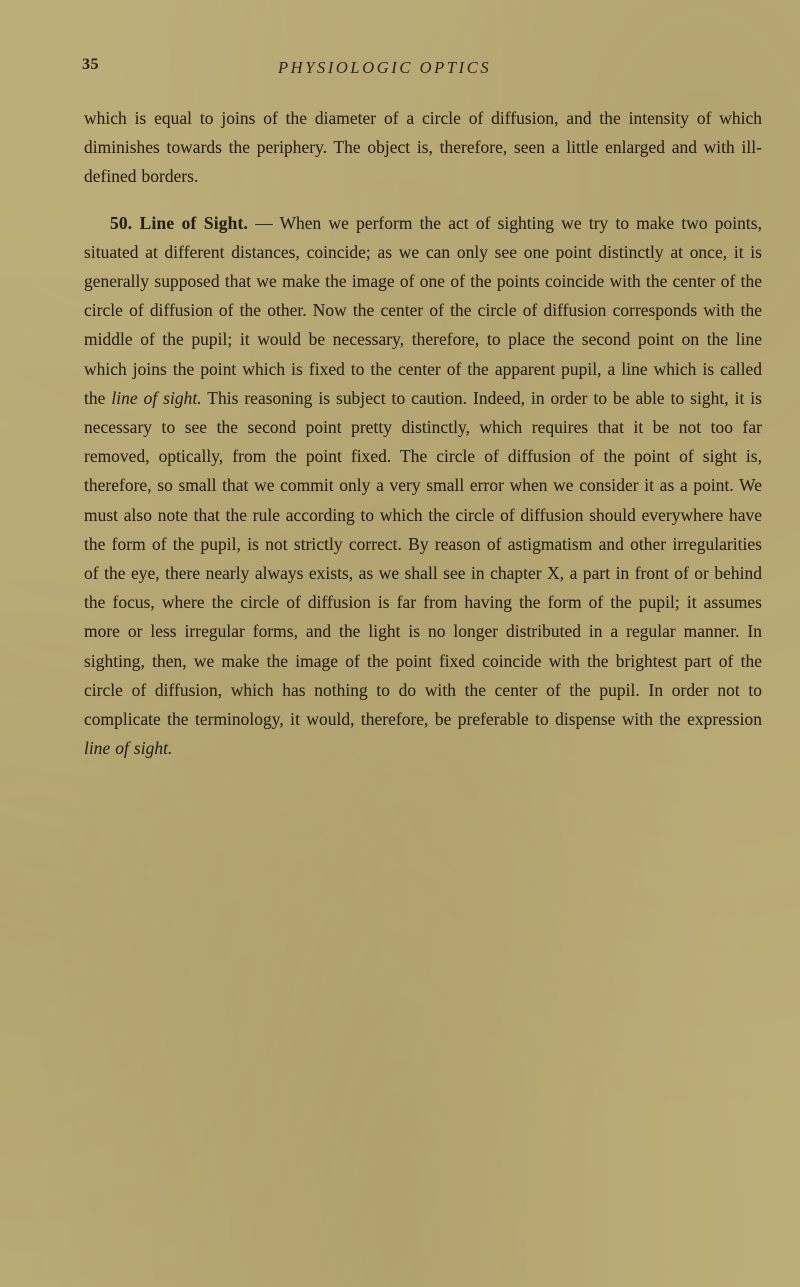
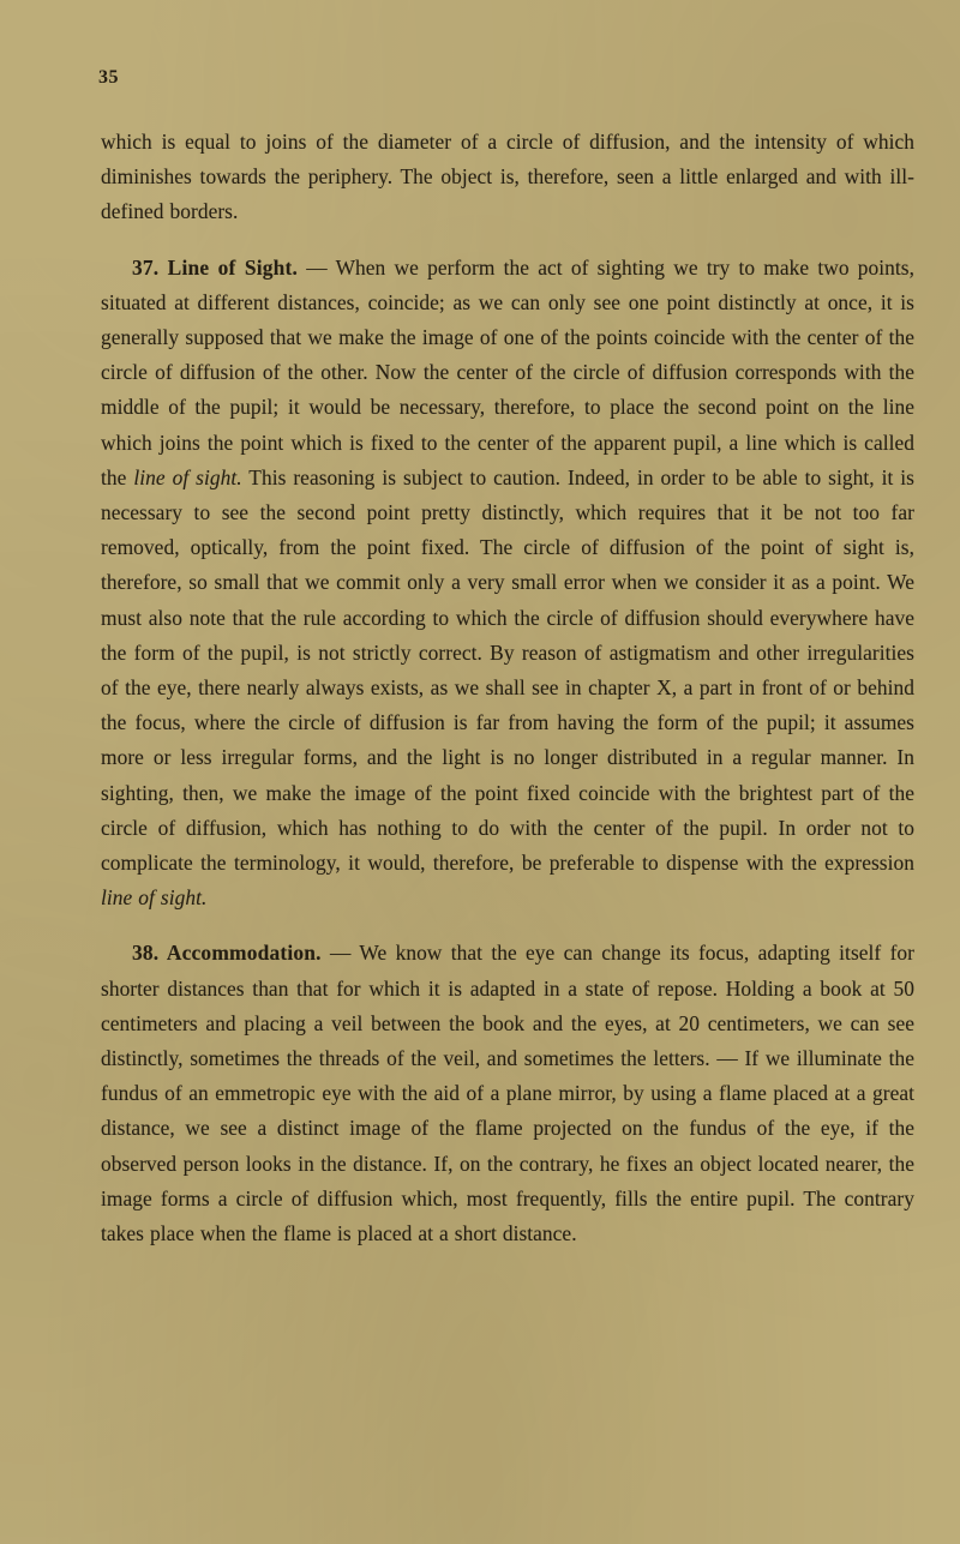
  35
- PHYSIOLOGIC OPTICS
  which is equal to joins of the diameter of a circle of diffusion, and the intensity of which diminishes towards the periphery. The object is, therefore, seen a little enlarged and with ill-defined borders.
- 50. Line of Sight. — When we perform the act of sighting we try to make two points, situated at different distances, coincide; as we can only see one point distinctly at once, it is generally supposed that we make the image of one of the points coincide with the center of the circle of diffusion of the other. Now the center of the circle of diffusion corresponds with the middle of the pupil; it would be necessary, therefore, to place the second point on the line which joins the point which is fixed to the center of the apparent pupil, a line which is called the line of sight. This reasoning is subject to caution. Indeed, in order to be able to sight, it is necessary to see the second point pretty distinctly, which requires that it be not too far removed, optically, from the point fixed. The circle of diffusion of the point of sight is, therefore, so small that we commit only a very small error when we consider it as a point. We must also note that the rule according to which the circle of diffusion should everywhere have the form of the pupil, is not strictly correct. By reason of astigmatism and other irregularities of the eye, there nearly always exists, as we shall see in chapter X, a part in front of or behind the focus, where the circle of diffusion is far from having the form of the pupil; it assumes more or less irregular forms, and the light is no longer distributed in a regular manner. In sighting, then, we make the image of the point fixed coincide with the brightest part of the circle of diffusion, which has nothing to do with the center of the pupil. In order not to complicate the terminology, it would, therefore, be preferable to dispense with the expression line of sight.
+ 37. Line of Sight. — When we perform the act of sighting we try to make two points, situated at different distances, coincide; as we can only see one point distinctly at once, it is generally supposed that we make the image of one of the points coincide with the center of the circle of diffusion of the other. Now the center of the circle of diffusion corresponds with the middle of the pupil; it would be necessary, therefore, to place the second point on the line which joins the point which is fixed to the center of the apparent pupil, a line which is called the line of sight. This reasoning is subject to caution. Indeed, in order to be able to sight, it is necessary to see the second point pretty distinctly, which requires that it be not too far removed, optically, from the point fixed. The circle of diffusion of the point of sight is, therefore, so small that we commit only a very small error when we consider it as a point. We must also note that the rule according to which the circle of diffusion should everywhere have the form of the pupil, is not strictly correct. By reason of astigmatism and other irregularities of the eye, there nearly always exists, as we shall see in chapter X, a part in front of or behind the focus, where the circle of diffusion is far from having the form of the pupil; it assumes more or less irregular forms, and the light is no longer distributed in a regular manner. In sighting, then, we make the image of the point fixed coincide with the brightest part of the circle of diffusion, which has nothing to do with the center of the pupil. In order not to complicate the terminology, it would, therefore, be preferable to dispense with the expression line of sight.
+ 38. Accommodation. — We know that the eye can change its focus, adapting itself for shorter distances than that for which it is adapted in a state of repose. Holding a book at 50 centimeters and placing a veil between the book and the eyes, at 20 centimeters, we can see distinctly, sometimes the threads of the veil, and sometimes the letters. — If we illuminate the fundus of an emmetropic eye with the aid of a plane mirror, by using a flame placed at a great distance, we see a distinct image of the flame projected on the fundus of the eye, if the observed person looks in the distance. If, on the contrary, he fixes an object located nearer, the image forms a circle of diffusion which, most frequently, fills the entire pupil. The contrary takes place when the flame is placed at a short distance.
